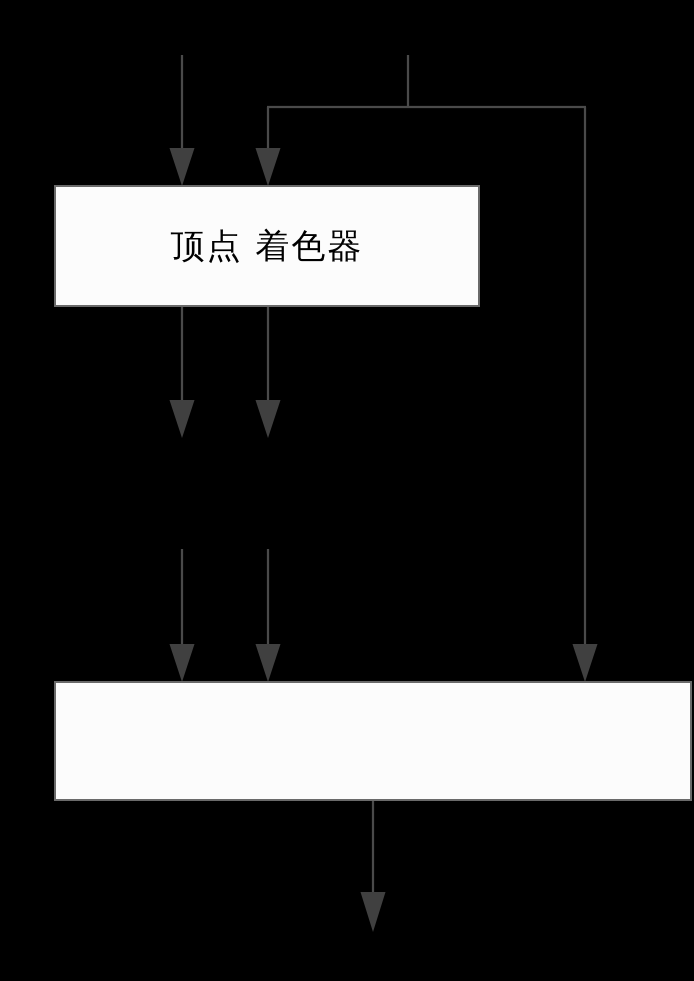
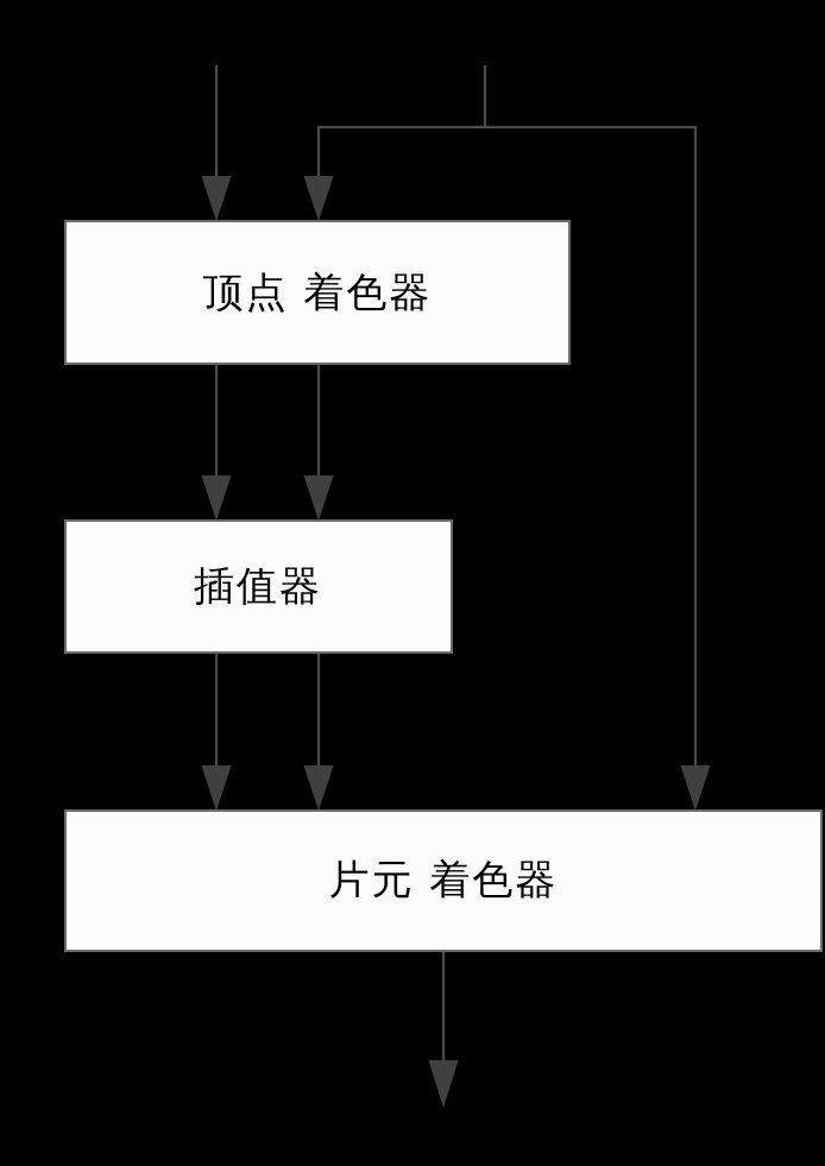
  顶点 着色器
+ 插值器
+ 片元 着色器
